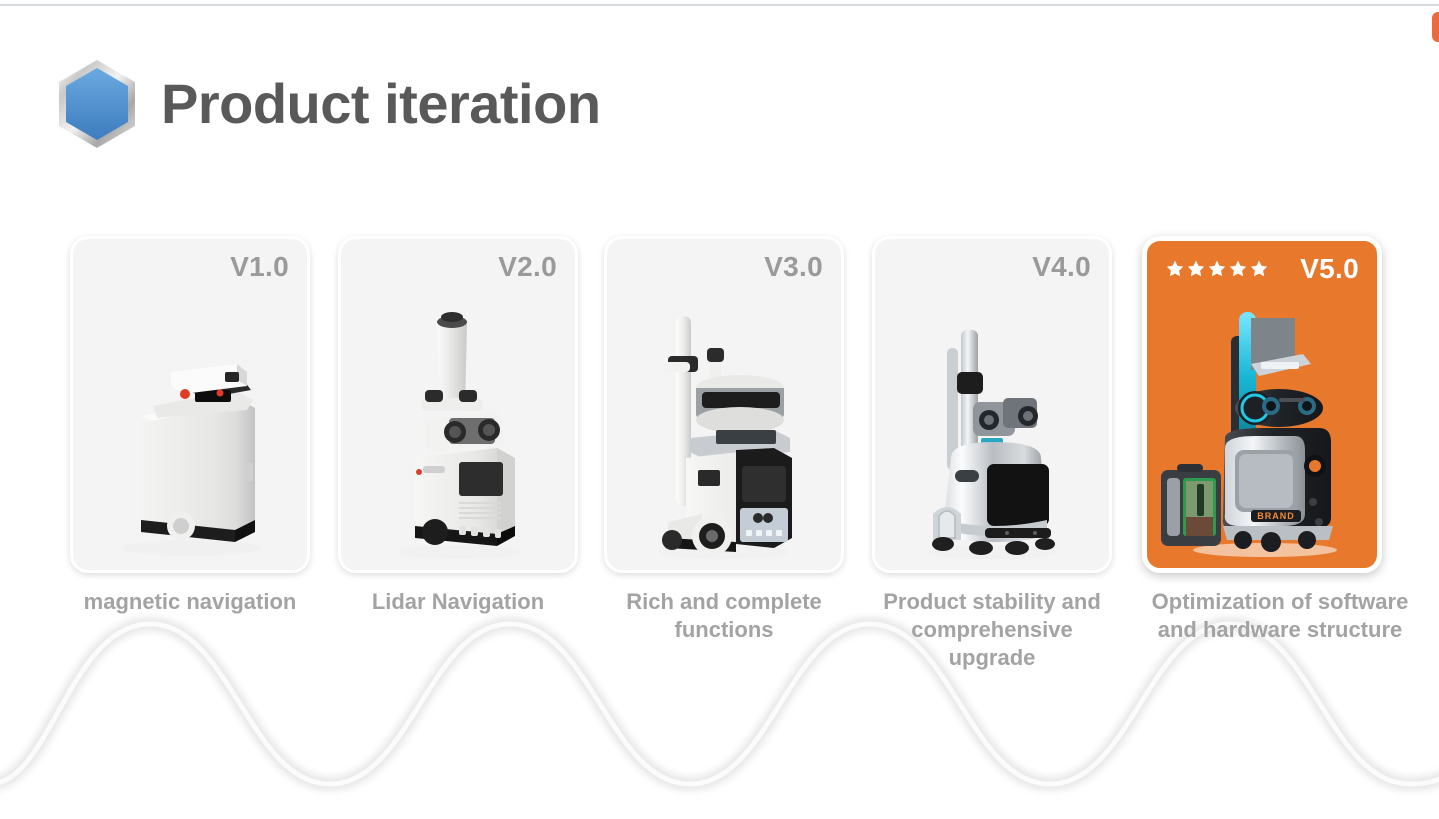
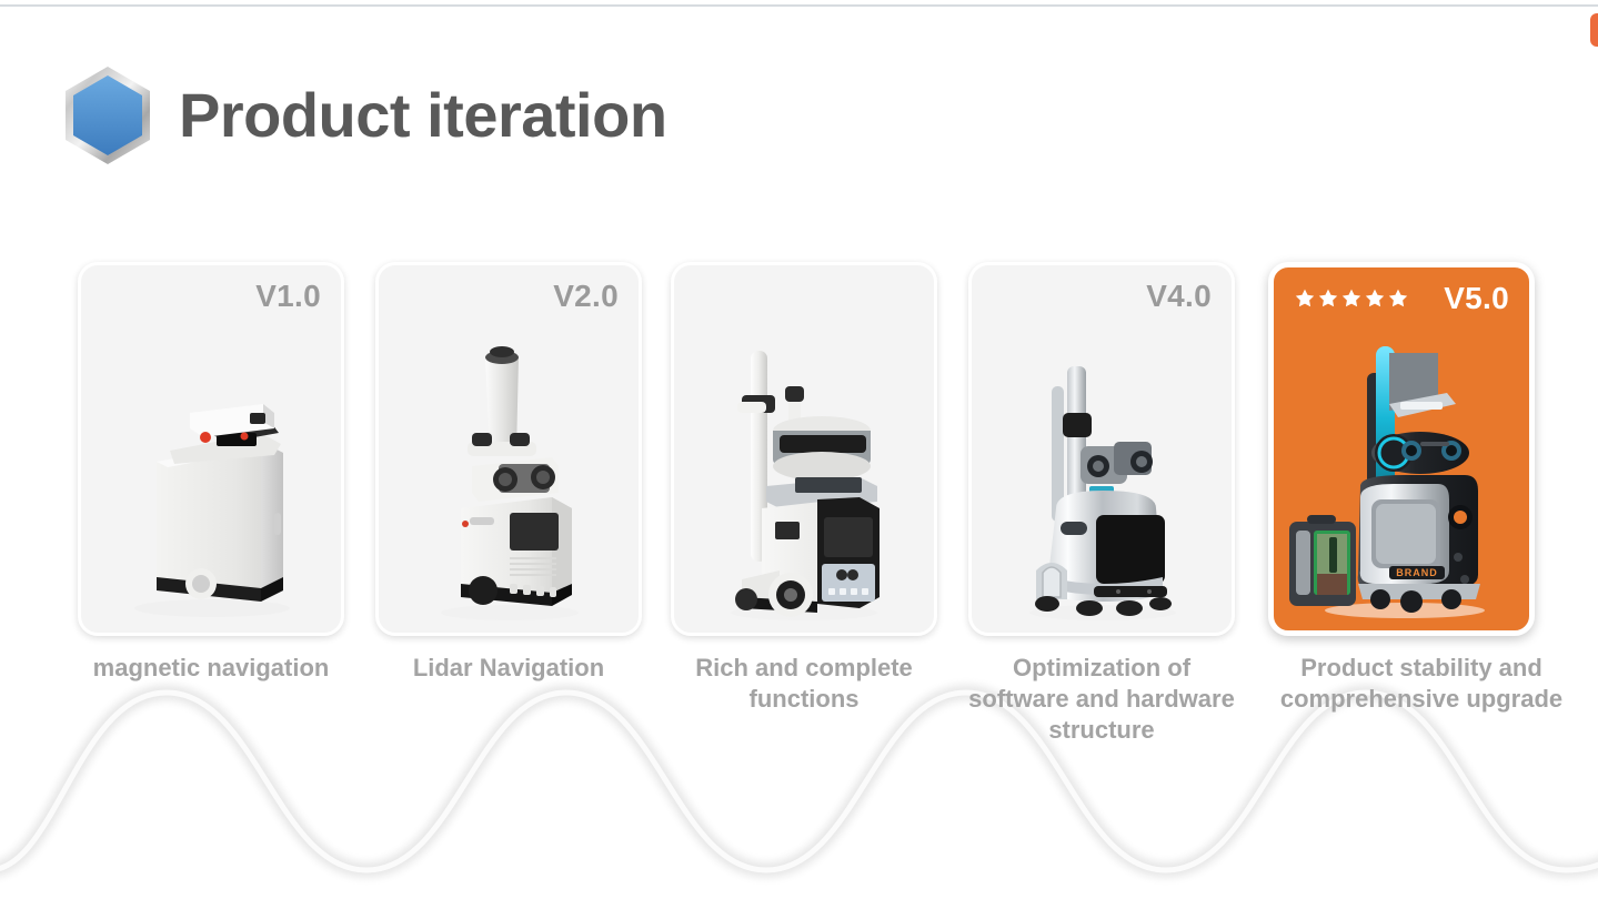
  Product iteration
  V1.0
  magnetic navigation
  V2.0
  Lidar Navigation
- V3.0
  Rich and complete functions
  V4.0
- Product stability and comprehensive upgrade
+ Optimization of software and hardware structure
  V5.0
  BRAND
- Optimization of software and hardware structure
+ Product stability and comprehensive upgrade
